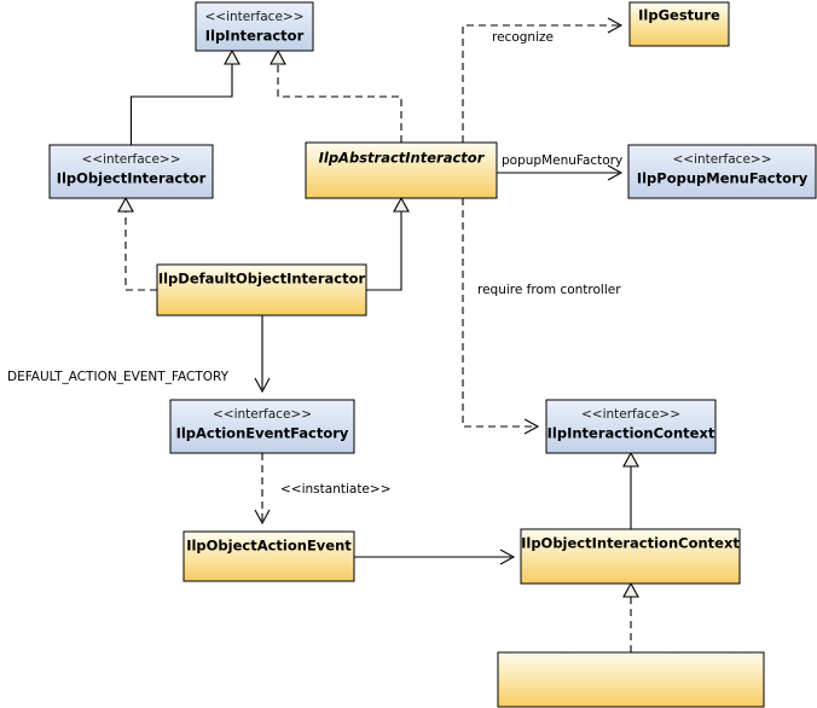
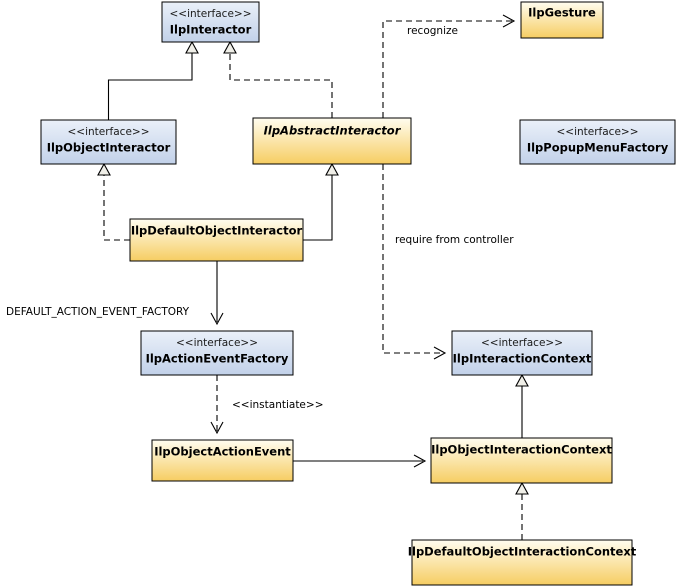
  recognize
- popupMenuFactory
  DEFAULT_ACTION_EVENT_FACTORY
  <<instantiate>>
  require from controller
  <<interface>>
  IlpInteractor
  IlpGesture
  <<interface>>
  IlpObjectInteractor
  IlpAbstractInteractor
  <<interface>>
  IlpPopupMenuFactory
  IlpDefaultObjectInteractor
  <<interface>>
  IlpActionEventFactory
  <<interface>>
  IlpInteractionContext
  IlpObjectActionEvent
  IlpObjectInteractionContext
+ IlpDefaultObjectInteractionContext
